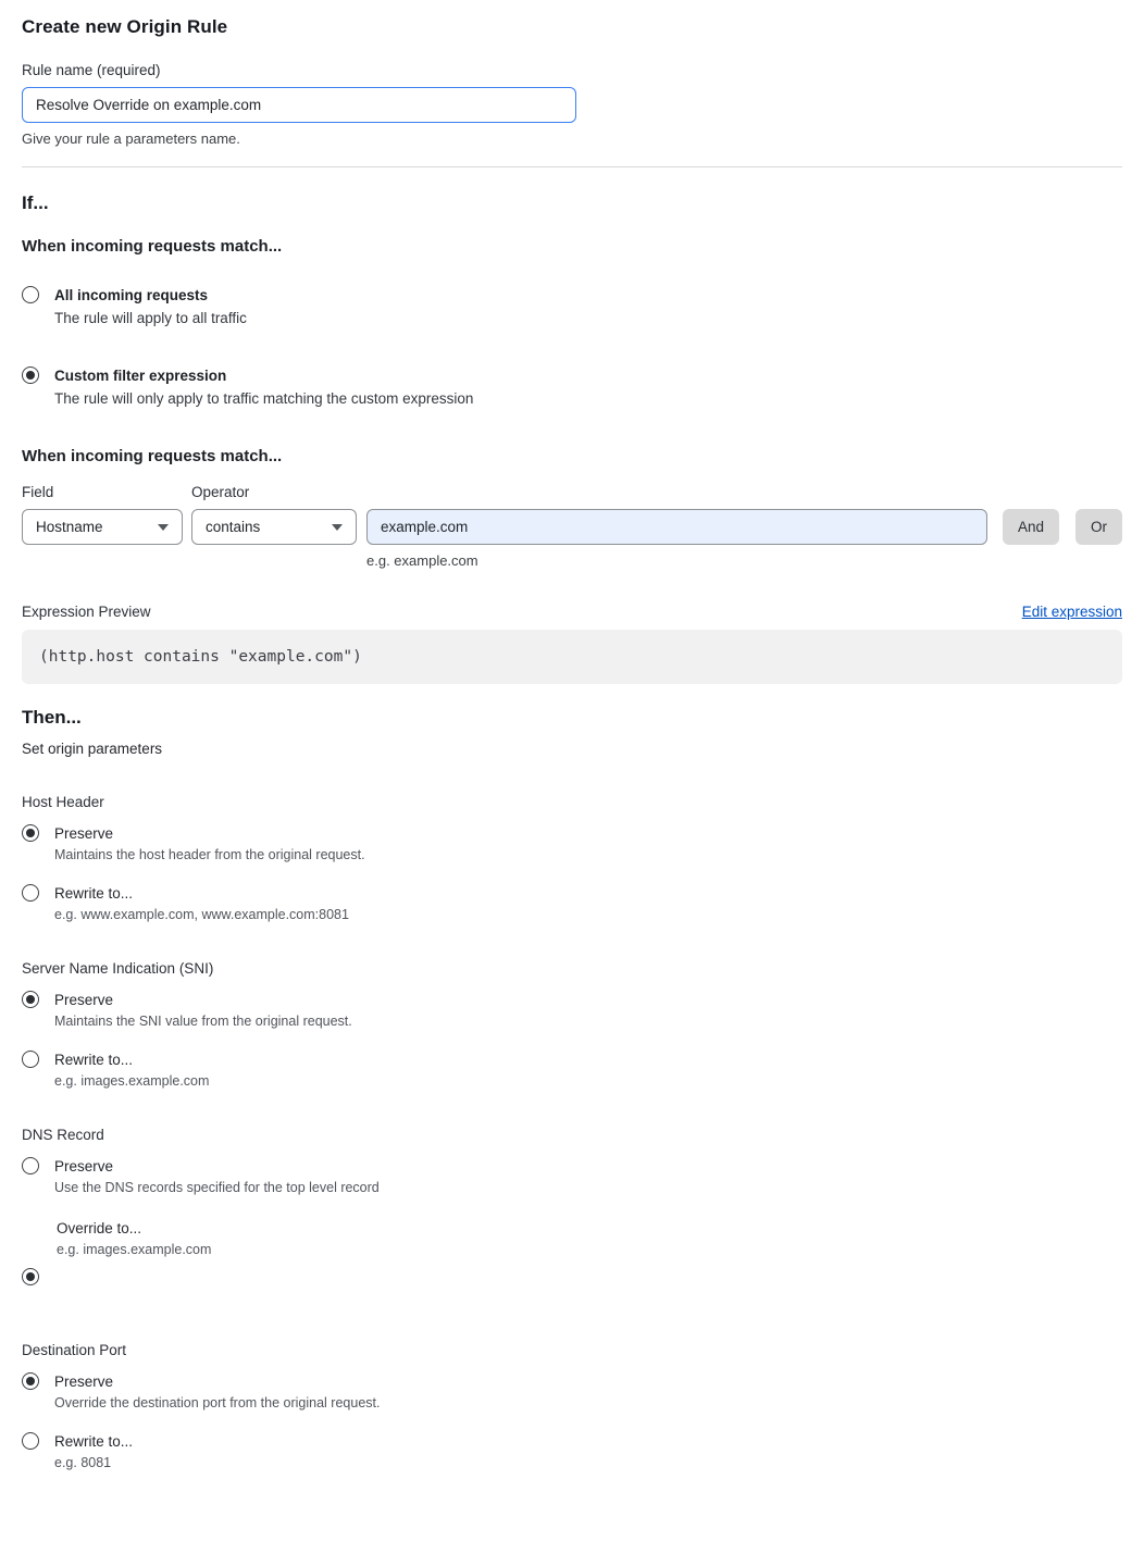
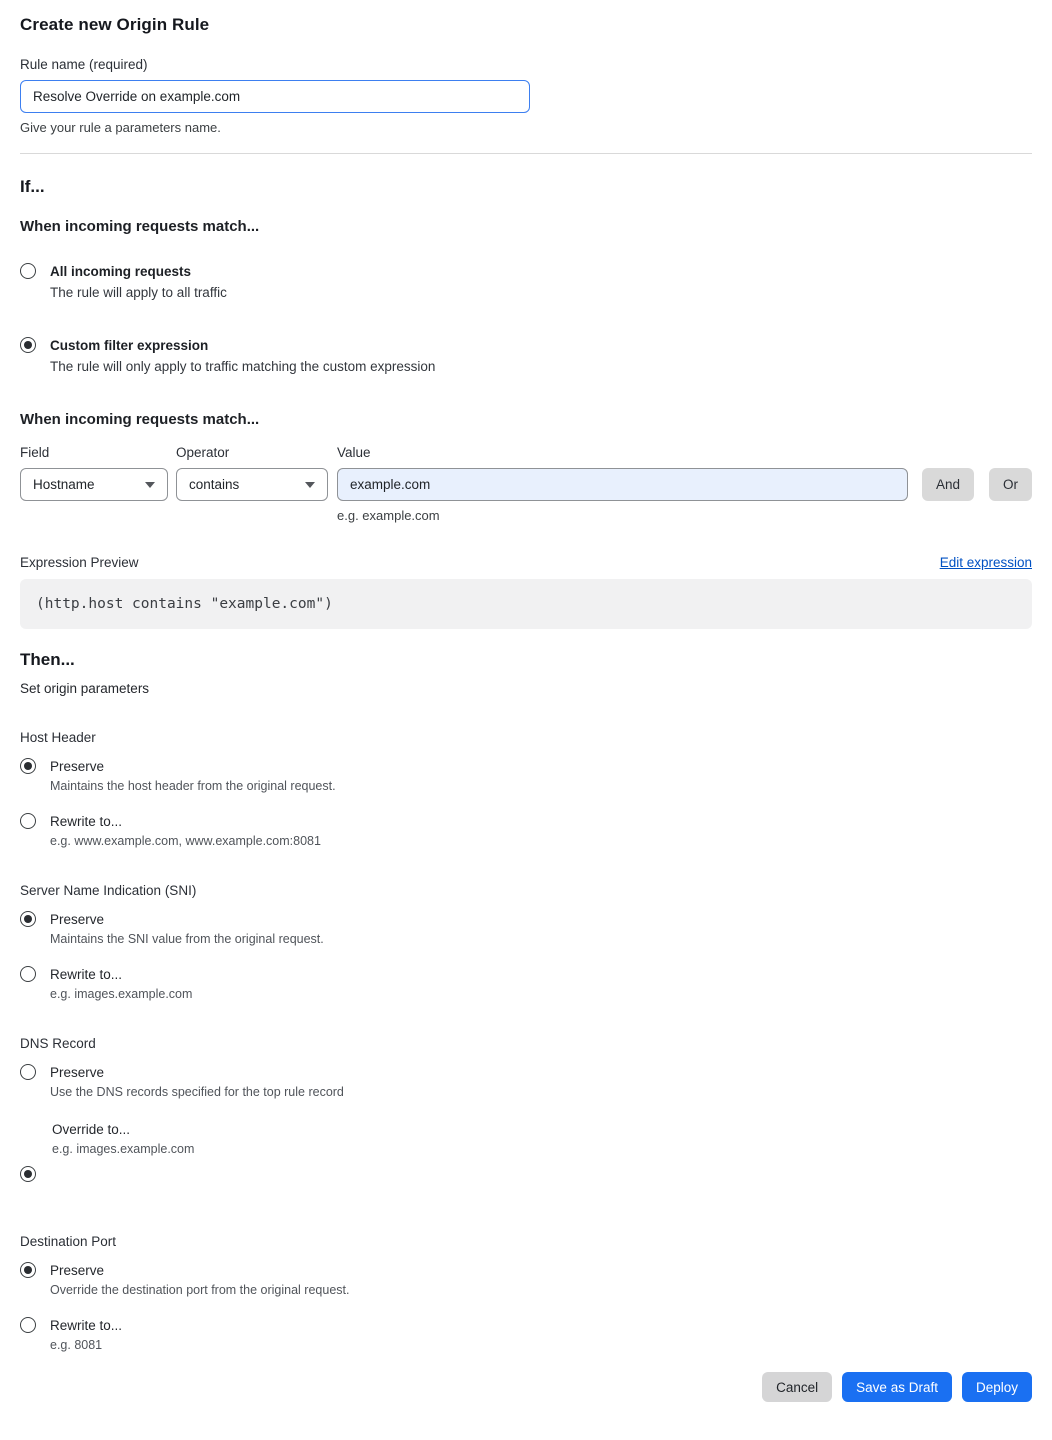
  Create new Origin Rule
  Rule name (required)
  Resolve Override on example.com
  Give your rule a parameters name.
  If...
  When incoming requests match...
  All incoming requests
  The rule will apply to all traffic
  Custom filter expression
  The rule will only apply to traffic matching the custom expression
  When incoming requests match...
  Field
  Operator
+ Value
  Hostname
  contains
  example.com
  e.g. example.com
  And
  Or
  Expression Preview
  Edit expression
  (http.host contains "example.com")
  Then...
  Set origin parameters
  Host Header
  Preserve
  Maintains the host header from the original request.
  Rewrite to...
  e.g. www.example.com, www.example.com:8081
  Server Name Indication (SNI)
  Preserve
  Maintains the SNI value from the original request.
  Rewrite to...
  e.g. images.example.com
  DNS Record
  Preserve
- Use the DNS records specified for the top level record
+ Use the DNS records specified for the top rule record
  Override to...
  e.g. images.example.com
  Destination Port
  Preserve
  Override the destination port from the original request.
  Rewrite to...
  e.g. 8081
+ Cancel
+ Save as Draft
+ Deploy
